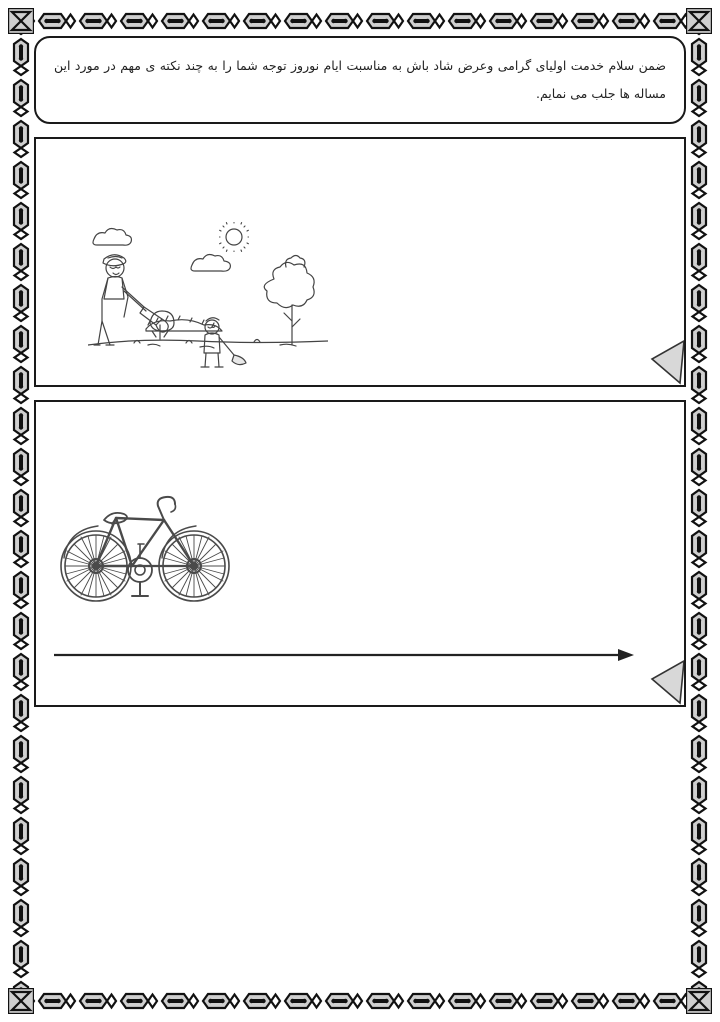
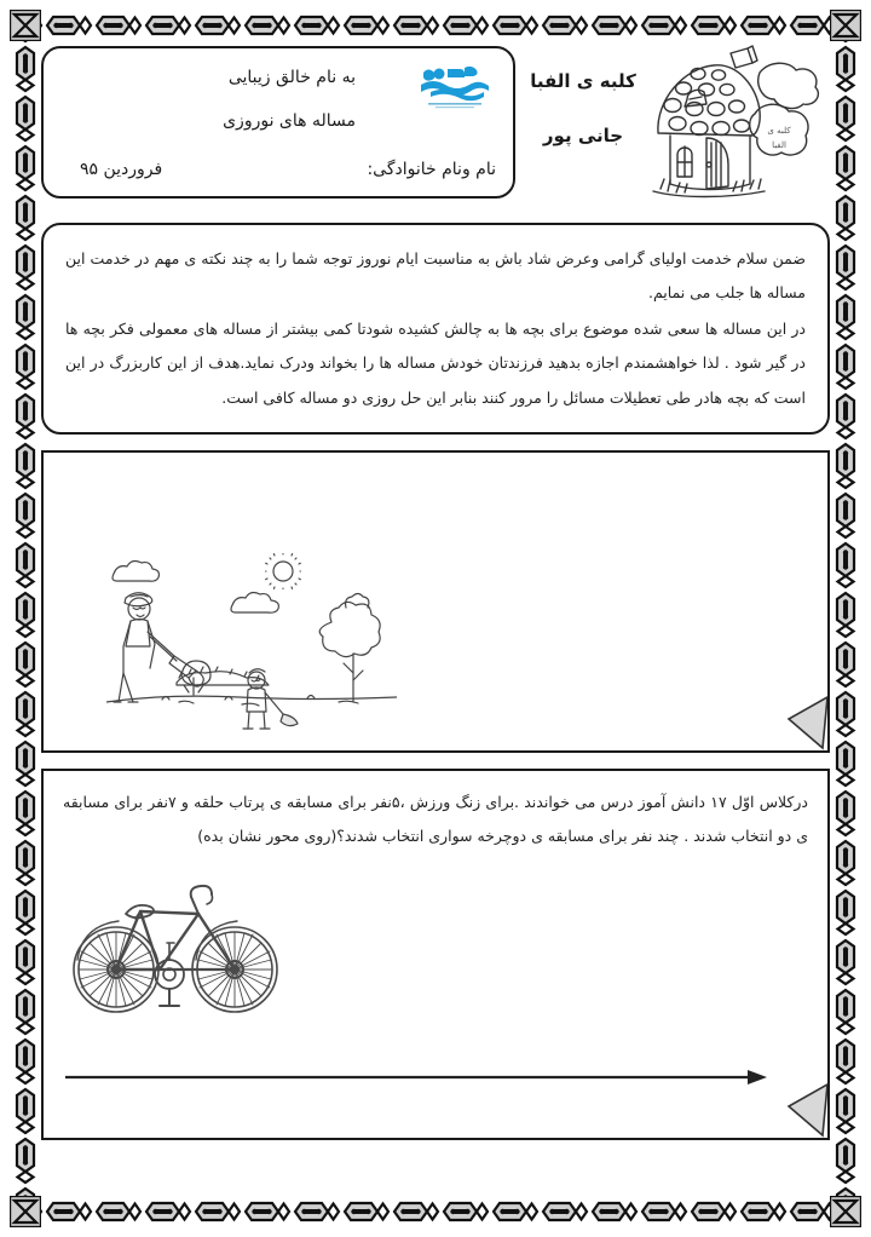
+ کلبه ی
+ الفبا
+ کلبه ی الفبا
+ جانی پور
+ به نام خالق زیبایی
+ مساله های نوروزی
+ نام ونام خانوادگی:
+ فروردین ۹۵
- ضمن سلام خدمت اولیای گرامی وعرض شاد باش به مناسبت ایام نوروز توجه شما را به چند نکته ی مهم در مورد این مساله ها جلب می نمایم.
+ ضمن سلام خدمت اولیای گرامی وعرض شاد باش به مناسبت ایام نوروز توجه شما را به چند نکته ی مهم در خدمت این مساله ها جلب می نمایم.
+ در این مساله ها سعی شده موضوع برای بچه ها به چالش کشیده شودتا کمی بیشتر از مساله های معمولی فکر بچه ها در گیر شود . لذا خواهشمندم اجازه بدهید فرزندتان خودش مساله ها را بخواند ودرک نماید.هدف از این کاربزرگ در این است که بچه هادر طی تعطیلات مسائل را مرور کنند بنابر این حل روزی دو مساله کافی است.
+ درکلاس اوّل ۱۷ دانش آموز درس می خواندند .برای زنگ ورزش ،۵نفر برای مسابقه ی پرتاب حلقه و ۷نفر برای مسابقه ی دو انتخاب شدند . چند نفر برای مسابقه ی دوچرخه سواری انتخاب شدند؟(روی محور نشان بده)
